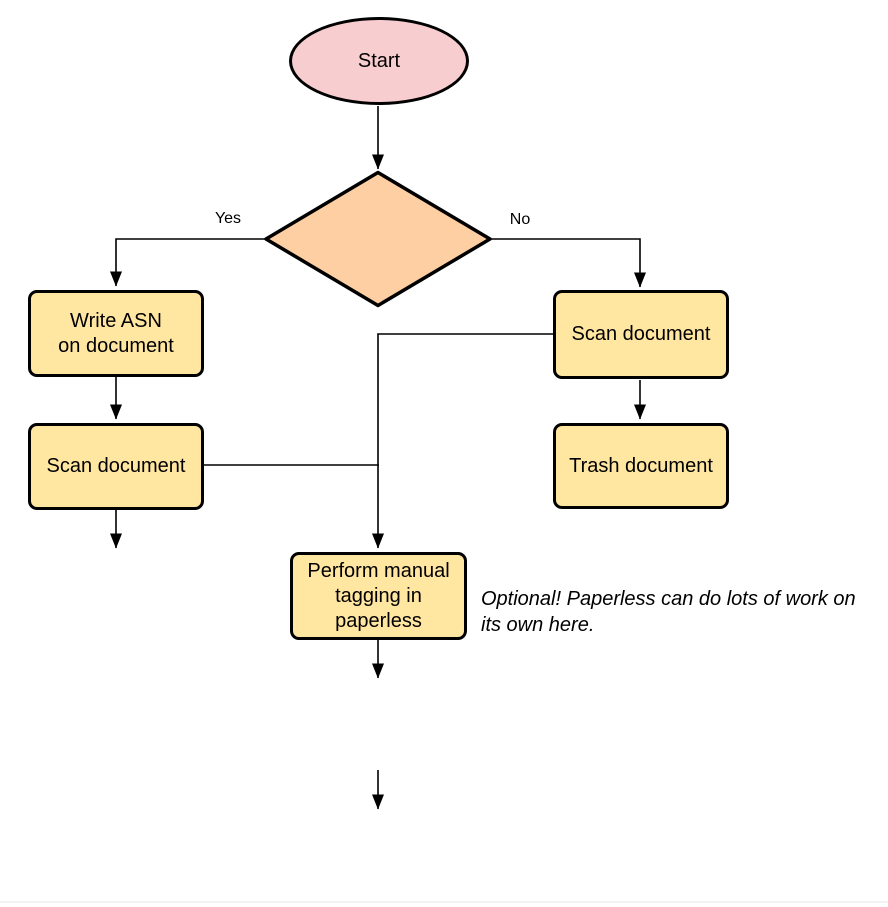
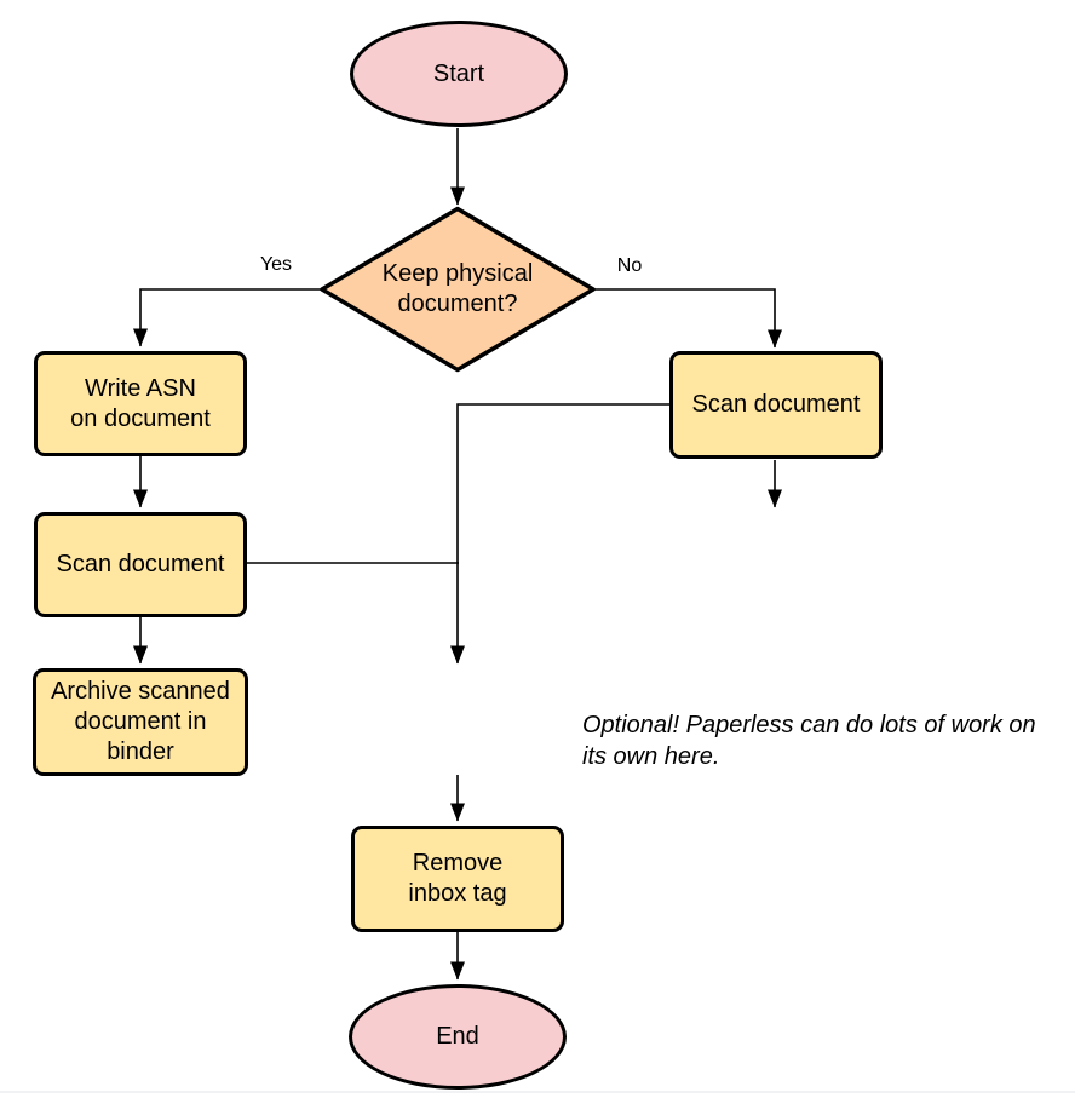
  Start
+ Keep physical
+ document?
  Yes
  No
  Write ASN
  on document
  Scan document
+ Archive scanned
+ document in
+ binder
  Scan document
- Trash document
- Perform manual
- tagging in
- paperless
  Optional! Paperless can do lots of work on
  its own here.
+ Remove
+ inbox tag
+ End
